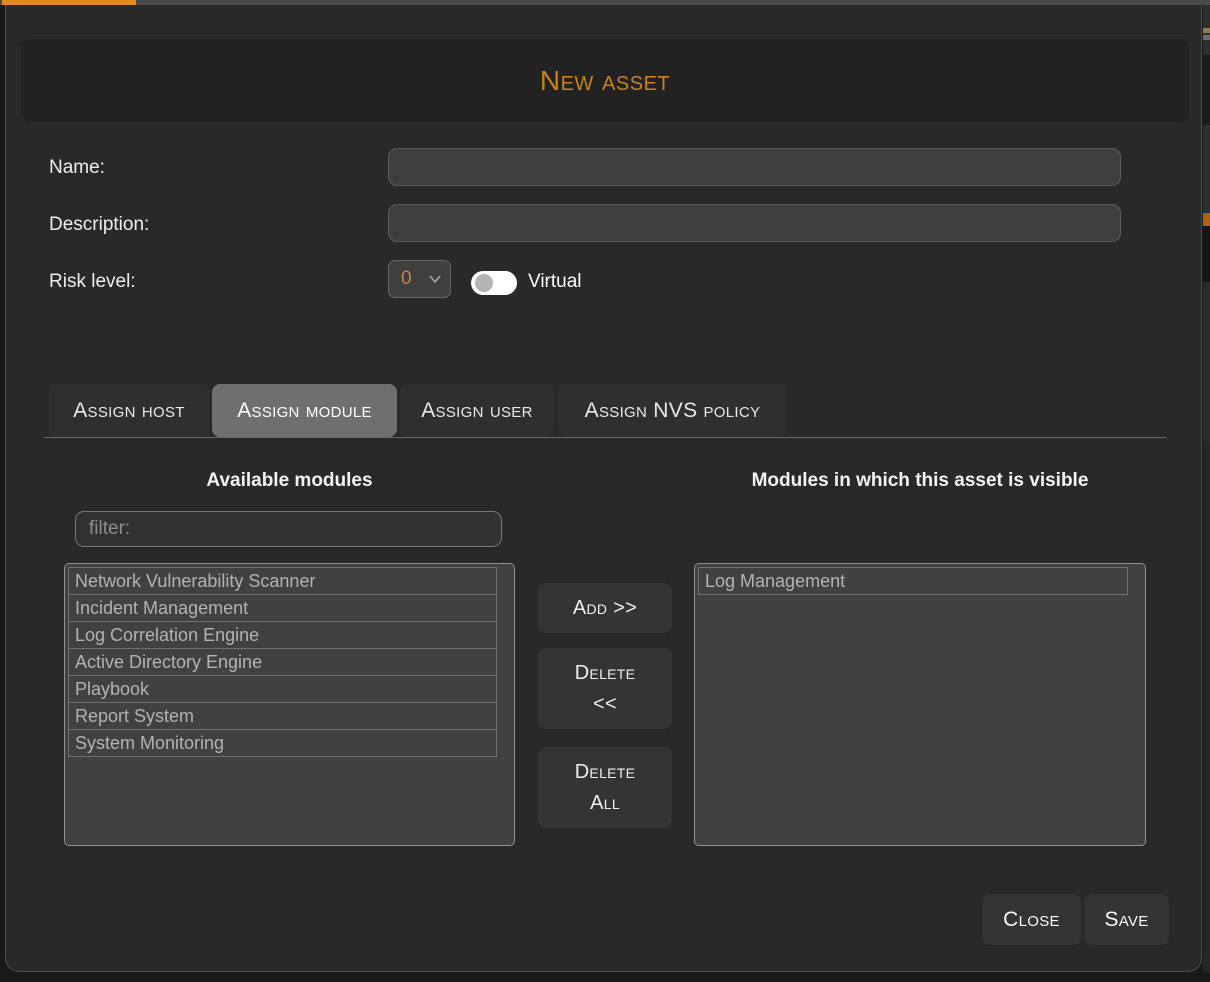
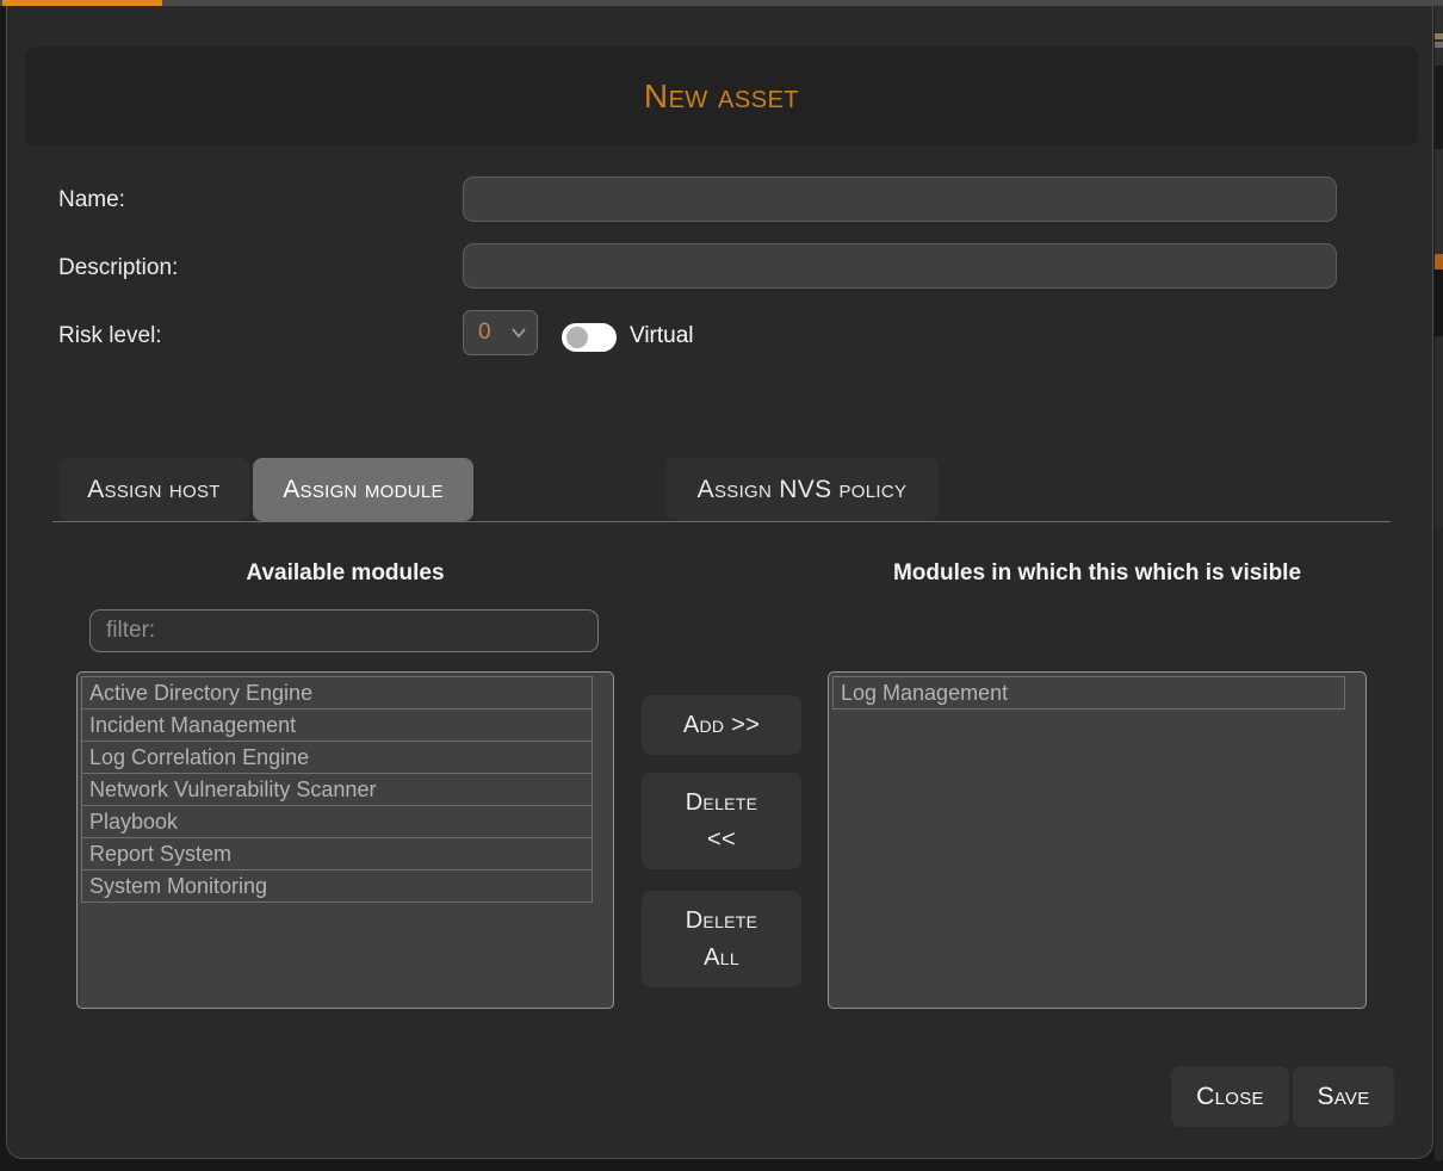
  New asset
  Name:
  Description:
  Risk level:
  0
  Virtual
  Assign host
  Assign module
- Assign user
  Assign NVS policy
  Available modules
- Modules in which this asset is visible
+ Modules in which this which is visible
  filter:
- Network Vulnerability Scanner
+ Active Directory Engine
  Incident Management
  Log Correlation Engine
- Active Directory Engine
+ Network Vulnerability Scanner
  Playbook
  Report System
  System Monitoring
  Add >>
  Delete
  <<
  Delete
  All
  Log Management
  Close
  Save
